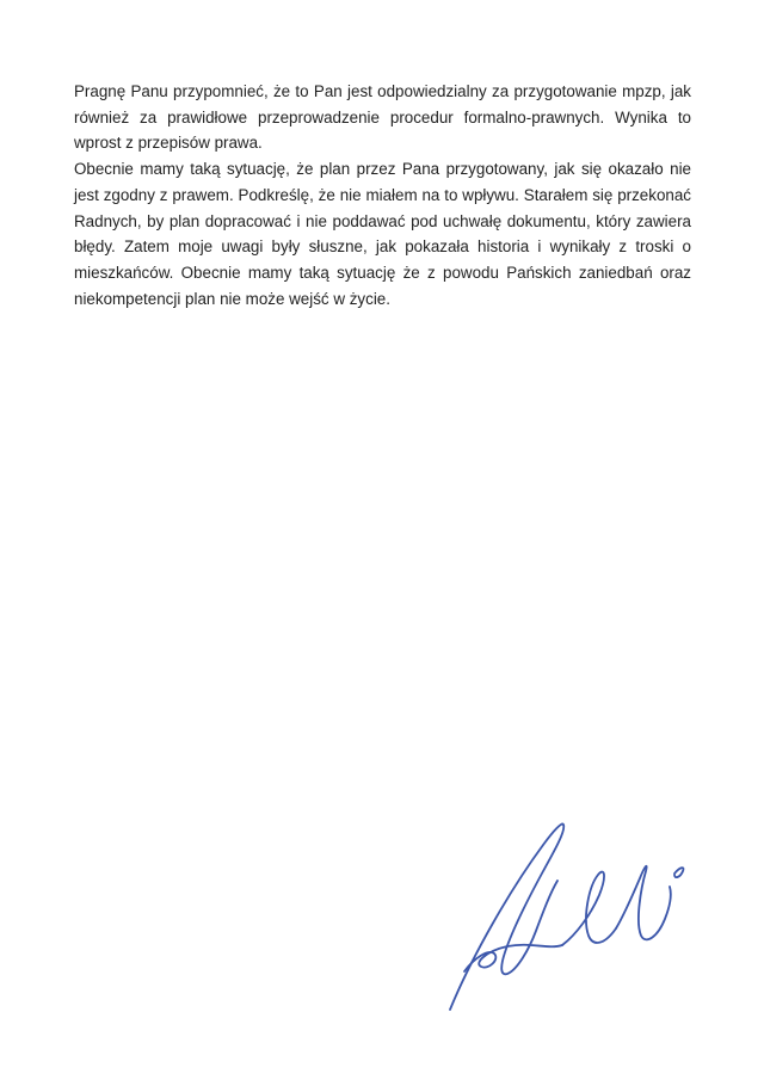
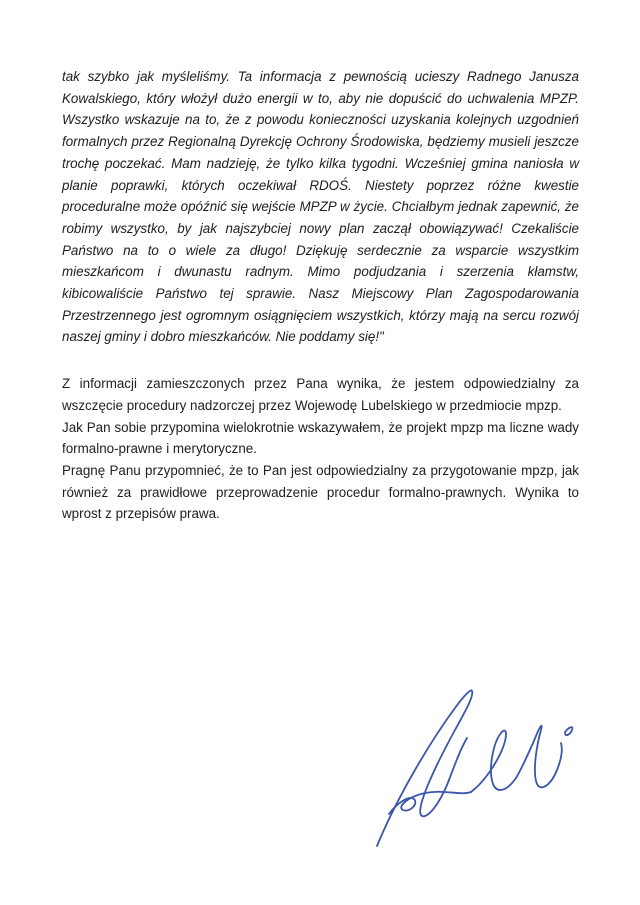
+ tak szybko jak myśleliśmy. Ta informacja z pewnością ucieszy Radnego Janusza Kowalskiego, który włożył dużo energii w to, aby nie dopuścić do uchwalenia MPZP. Wszystko wskazuje na to, że z powodu konieczności uzyskania kolejnych uzgodnień formalnych przez Regionalną Dyrekcję Ochrony Środowiska, będziemy musieli jeszcze trochę poczekać. Mam nadzieję, że tylko kilka tygodni. Wcześniej gmina naniosła w planie poprawki, których oczekiwał RDOŚ. Niestety poprzez różne kwestie proceduralne może opóźnić się wejście MPZP w życie. Chciałbym jednak zapewnić, że robimy wszystko, by jak najszybciej nowy plan zaczął obowiązywać! Czekaliście Państwo na to o wiele za długo! Dziękuję serdecznie za wsparcie wszystkim mieszkańcom i dwunastu radnym. Mimo podjudzania i szerzenia kłamstw, kibicowaliście Państwo tej sprawie. Nasz Miejscowy Plan Zagospodarowania Przestrzennego jest ogromnym osiągnięciem wszystkich, którzy mają na sercu rozwój naszej gminy i dobro mieszkańców. Nie poddamy się!"
+ Z informacji zamieszczonych przez Pana wynika, że jestem odpowiedzialny za wszczęcie procedury nadzorczej przez Wojewodę Lubelskiego w przedmiocie mpzp.
+ Jak Pan sobie przypomina wielokrotnie wskazywałem, że projekt mpzp ma liczne wady formalno-prawne i merytoryczne.
  Pragnę Panu przypomnieć, że to Pan jest odpowiedzialny za przygotowanie mpzp, jak również za prawidłowe przeprowadzenie procedur formalno-prawnych. Wynika to wprost z przepisów prawa.
- Obecnie mamy taką sytuację, że plan przez Pana przygotowany, jak się okazało nie jest zgodny z prawem. Podkreślę, że nie miałem na to wpływu. Starałem się przekonać Radnych, by plan dopracować i nie poddawać pod uchwałę dokumentu, który zawiera błędy. Zatem moje uwagi były słuszne, jak pokazała historia i wynikały z troski o mieszkańców. Obecnie mamy taką sytuację że z powodu Pańskich zaniedbań oraz niekompetencji plan nie może wejść w życie.
